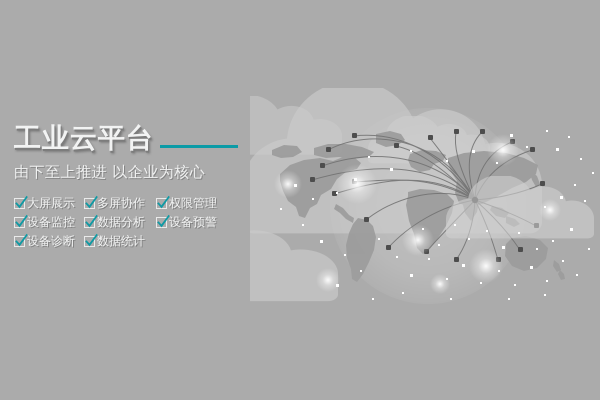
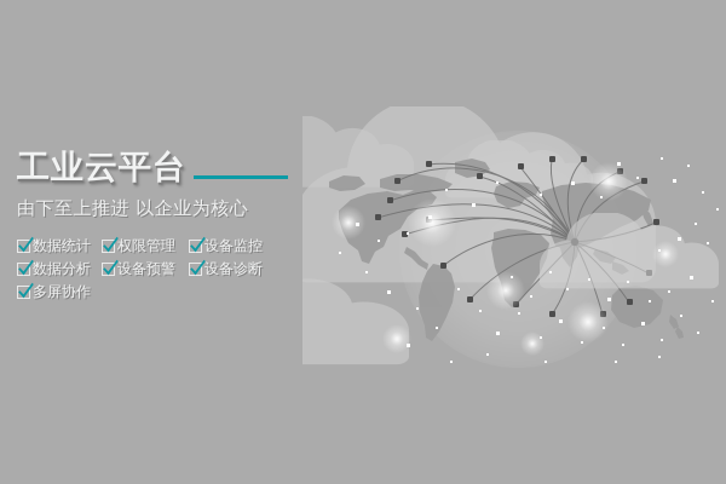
  工业云平台
  由下至上推进 以企业为核心
- 大屏展示
- 多屏协作
+ 数据统计
  权限管理
  设备监控
  数据分析
  设备预警
  设备诊断
- 数据统计
+ 多屏协作
